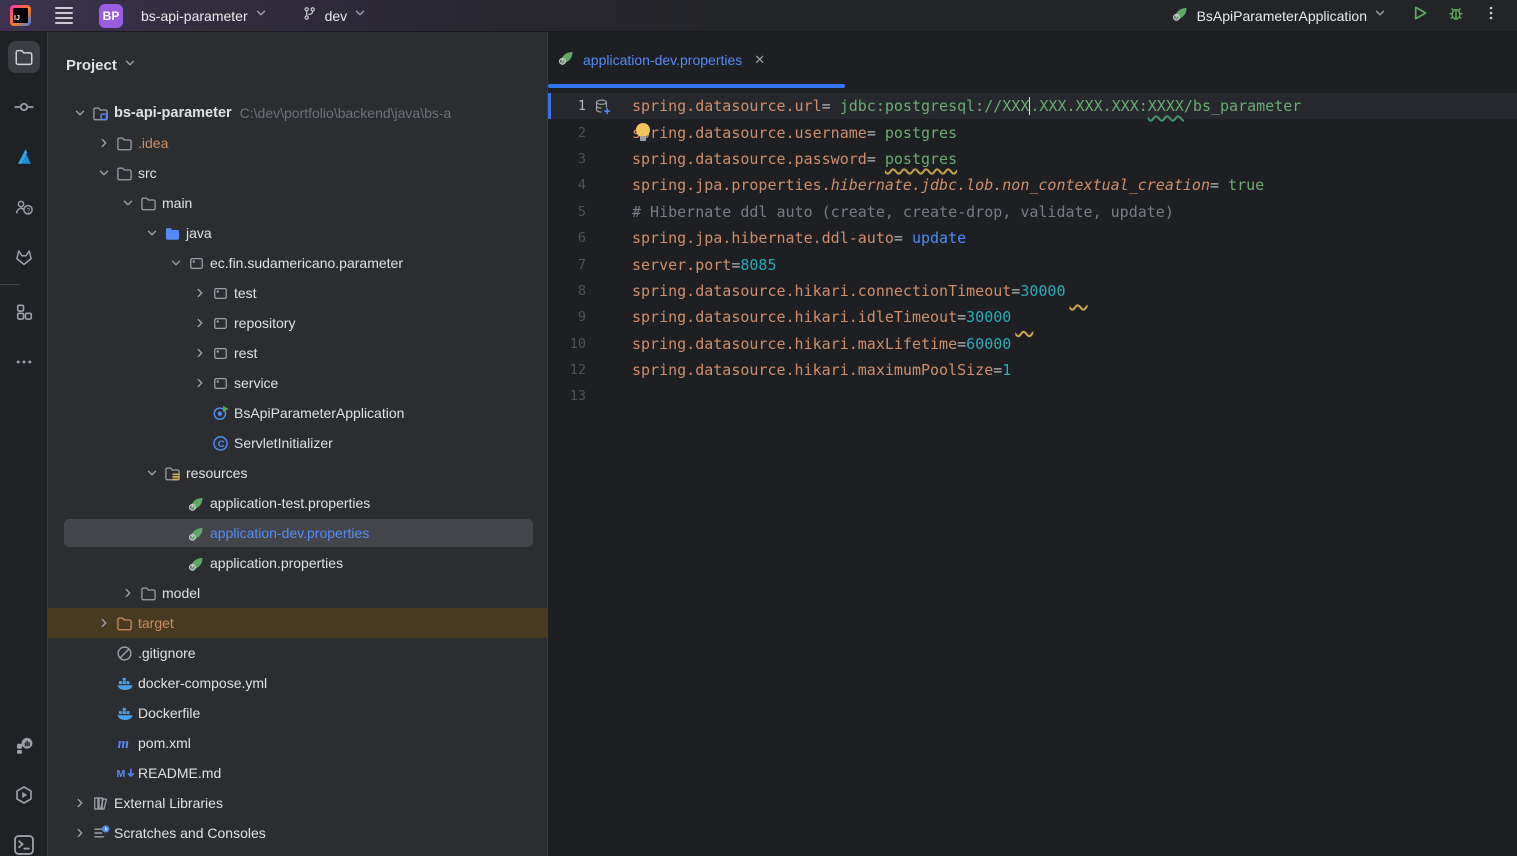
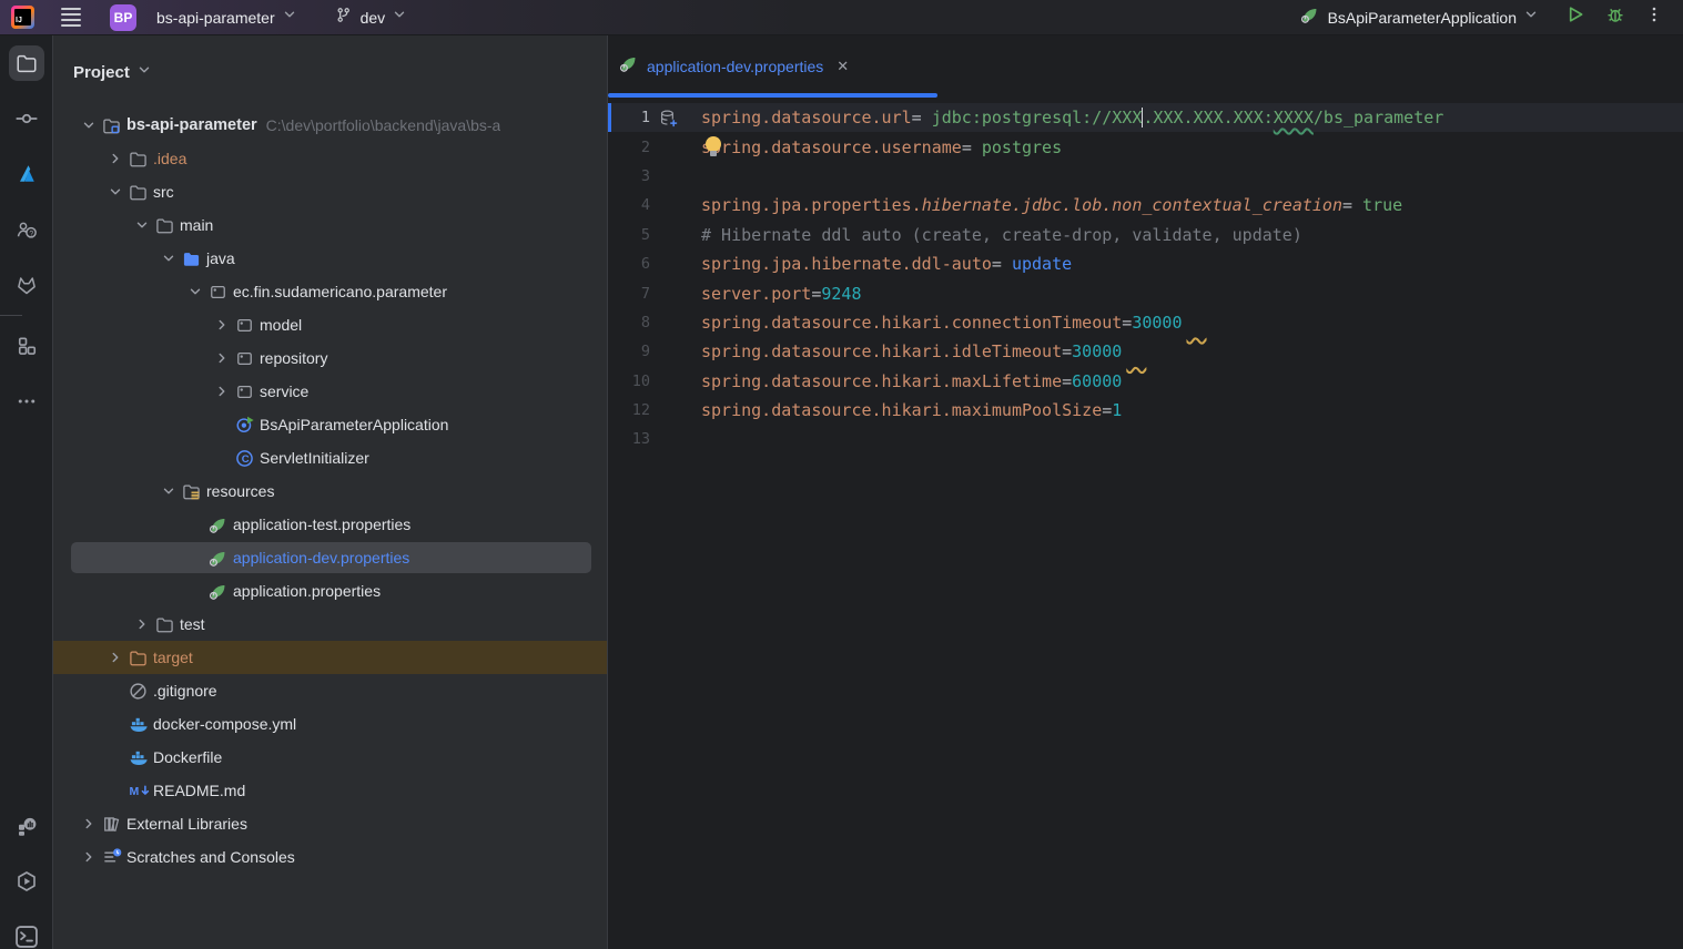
  BP
  bs-api-parameter
  dev
  BsApiParameterApplication
  Project
  bs-api-parameter
  C:\dev\portfolio\backend\java\bs-a
  .idea
  src
  main
  java
  ec.fin.sudamericano.parameter
- test
+ model
  repository
- rest
  service
  BsApiParameterApplication
  C
  ServletInitializer
  resources
  application-test.properties
  application-dev.properties
  application.properties
- model
+ test
  target
  .gitignore
  docker-compose.yml
  Dockerfile
- m
- pom.xml
  M
  README.md
  External Libraries
  Scratches and Consoles
  application-dev.properties
  ✕
  1
  spring.datasource.url= jdbc:postgresql://XXX.XXX.XXX.XXX:XXXX/bs_parameter
  2
  ring.datasource.username= postgres
  3
- spring.datasource.password= postgres
  4
  spring.jpa.properties.hibernate.jdbc.lob.non_contextual_creation= true
  5
  # Hibernate ddl auto (create, create-drop, validate, update)
  6
  spring.jpa.hibernate.ddl-auto= update
  7
- server.port=8085
+ server.port=9248
  8
  spring.datasource.hikari.connectionTimeout=30000
  9
  spring.datasource.hikari.idleTimeout=30000
  10
  spring.datasource.hikari.maxLifetime=60000
  12
  spring.datasource.hikari.maximumPoolSize=1
  13
